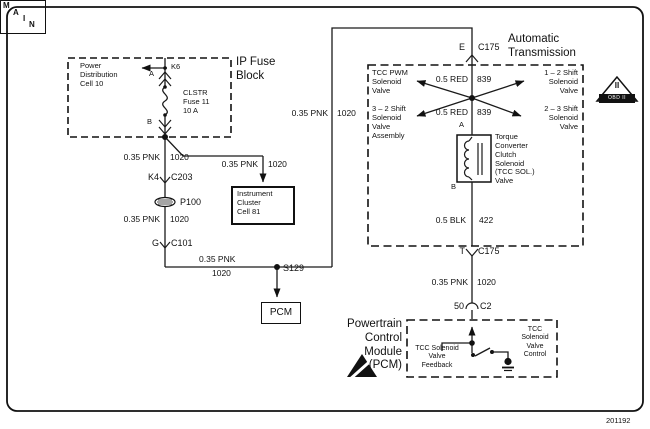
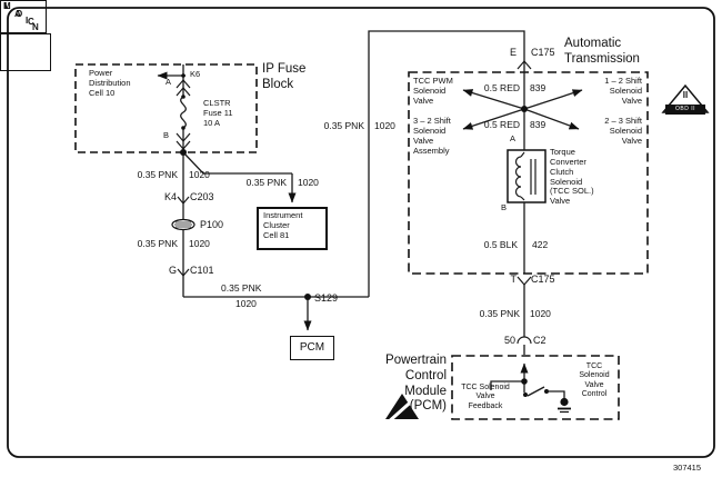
  IP Fuse
  Block
  Power
  Distribution
  Cell 10
  K6
  A
  CLSTR
  Fuse 11
  10 A
  B
  0.35 PNK
  1020
  0.35 PNK
  1020
  K4
  C203
  P100
  0.35 PNK
  1020
  G
  C101
  Instrument
  Cluster
  Cell 81
  0.35 PNK
  1020
  S129
  PCM
  0.35 PNK
  1020
  Automatic
  Transmission
  E
  C175
  TCC PWM
  Solenoid
  Valve
  0.5 RED
  839
  1 – 2 Shift
  Solenoid
  Valve
  3 – 2 Shift
  Solenoid
  Valve
  Assembly
  0.5 RED
  839
  2 – 3 Shift
  Solenoid
  Valve
  A
  Torque
  Converter
  Clutch
  Solenoid
  (TCC SOL.)
  Valve
  B
  0.5 BLK
  422
  T
  C175
  0.35 PNK
  1020
  50
  C2
  Powertrain
  Control
  Module
  (PCM)
+ L
+ O
+ C
  M
  A
  I
  N
  II
- 201192
+ 307415
